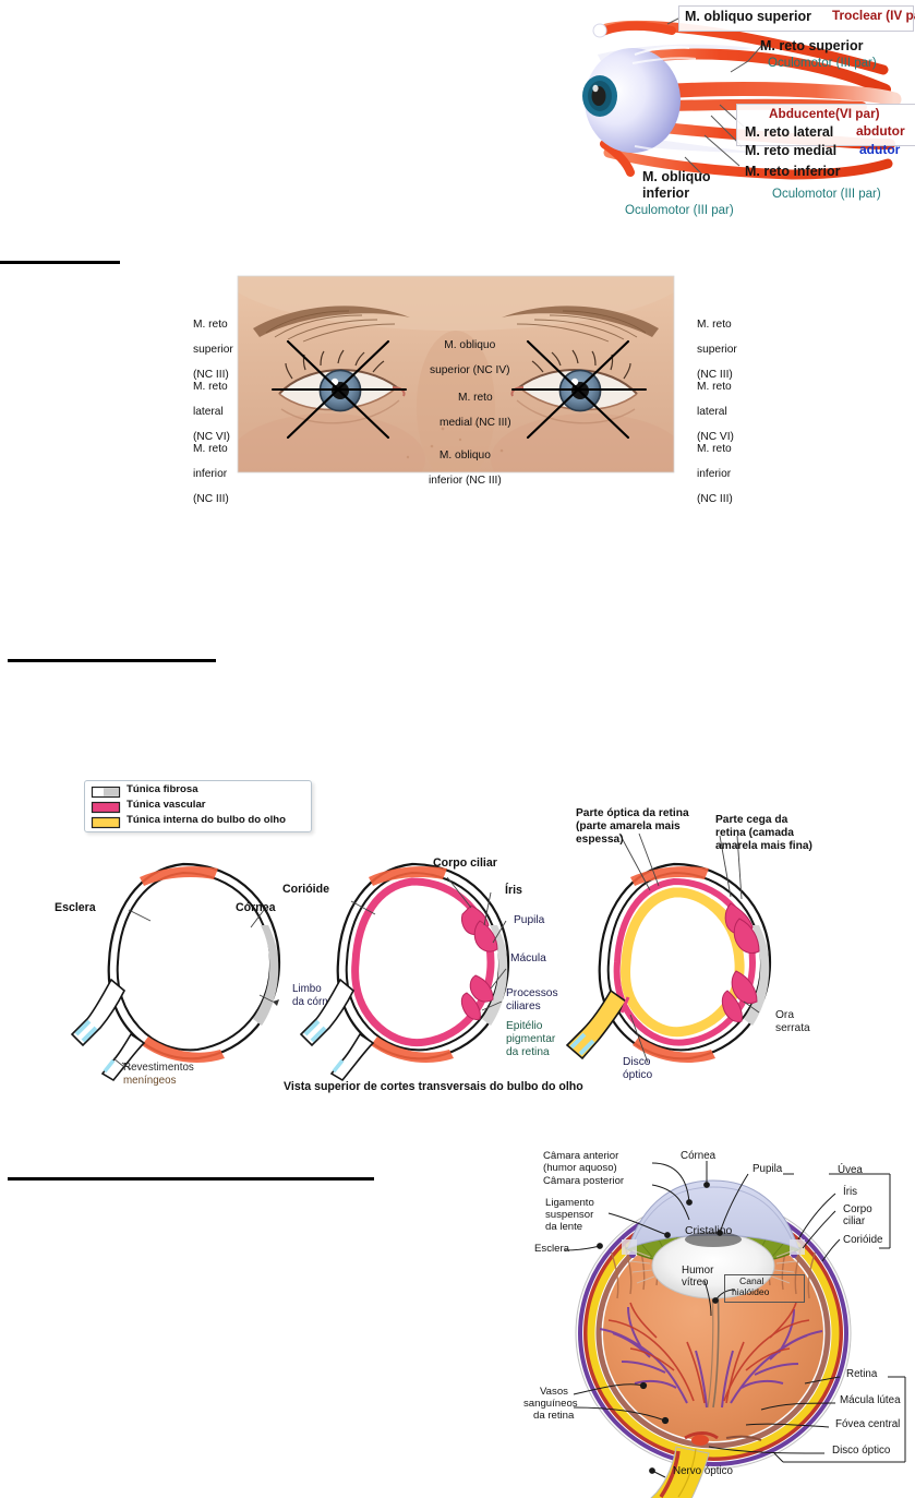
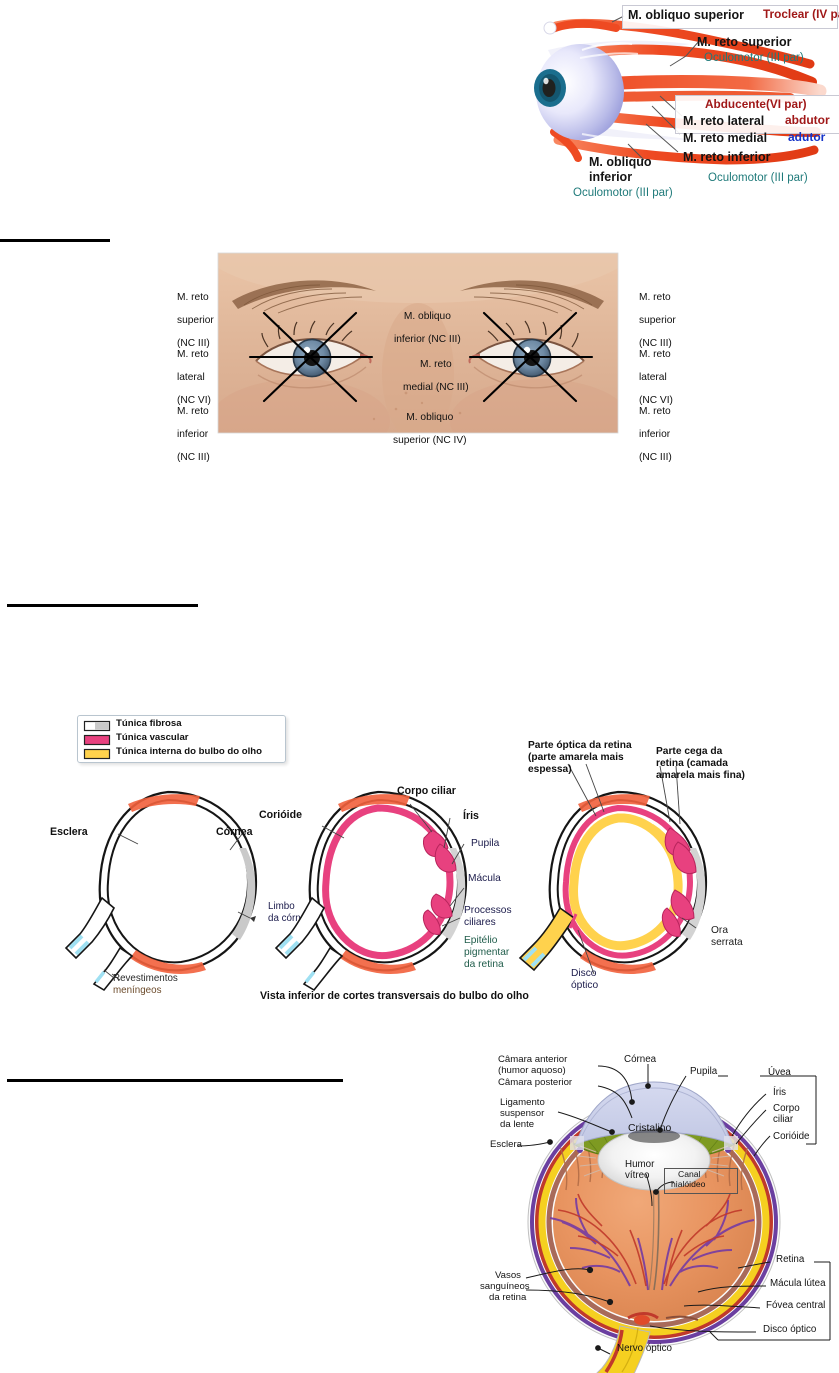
  M. obliquo superior
  Troclear (IV p
  M. reto superior
  Oculomotor (III par)
  Abducente(VI par)
  M. reto lateral
  abdutor
  M. reto medial
  adutor
  M. reto inferior
  Oculomotor (III par)
  M. obliquo
  inferior
  Oculomotor (III par)
  M. reto
  superior
  (NC III)
  M. reto
  lateral
  (NC VI)
  M. reto
  inferior
  (NC III)
  M. obliquo
- superior (NC IV)
+ inferior (NC III)
  M. reto
  medial (NC III)
  M. obliquo
- inferior (NC III)
+ superior (NC IV)
  M. reto
  superior
  (NC III)
  M. reto
  lateral
  (NC VI)
  M. reto
  inferior
  (NC III)
  Túnica fibrosa
  Túnica vascular
  Túnica interna do bulbo do olho
  Esclera
  Córnea
  Limbo
  da córn
  Revestimentos
  meníngeos
  Corióide
  Corpo ciliar
  Íris
  Pupila
  Mácula
  Processos
  ciliares
  Epitélio
  pigmentar
  da retina
  Parte óptica da retina
  (parte amarela mais
  espessa)
  Parte cega da
  retina (camada
  amarela mais fina)
  Ora
  serrata
  Disco
  óptico
- Vista superior de cortes transversais do bulbo do olho
+ Vista inferior de cortes transversais do bulbo do olho
  Câmara anterior
  (humor aquoso)
  Câmara posterior
  Ligamento
  suspensor
  da lente
  Esclera
  Vasos
  sanguíneos
  da retina
  Córnea
  Pupila
  Cristalino
  Humor
  vítreo
  Canal
  hialóideo
  Nervo óptico
  Úvea
  Íris
  Corpo
  ciliar
  Corióide
  Retina
  Mácula lútea
  Fóvea central
  Disco óptico
